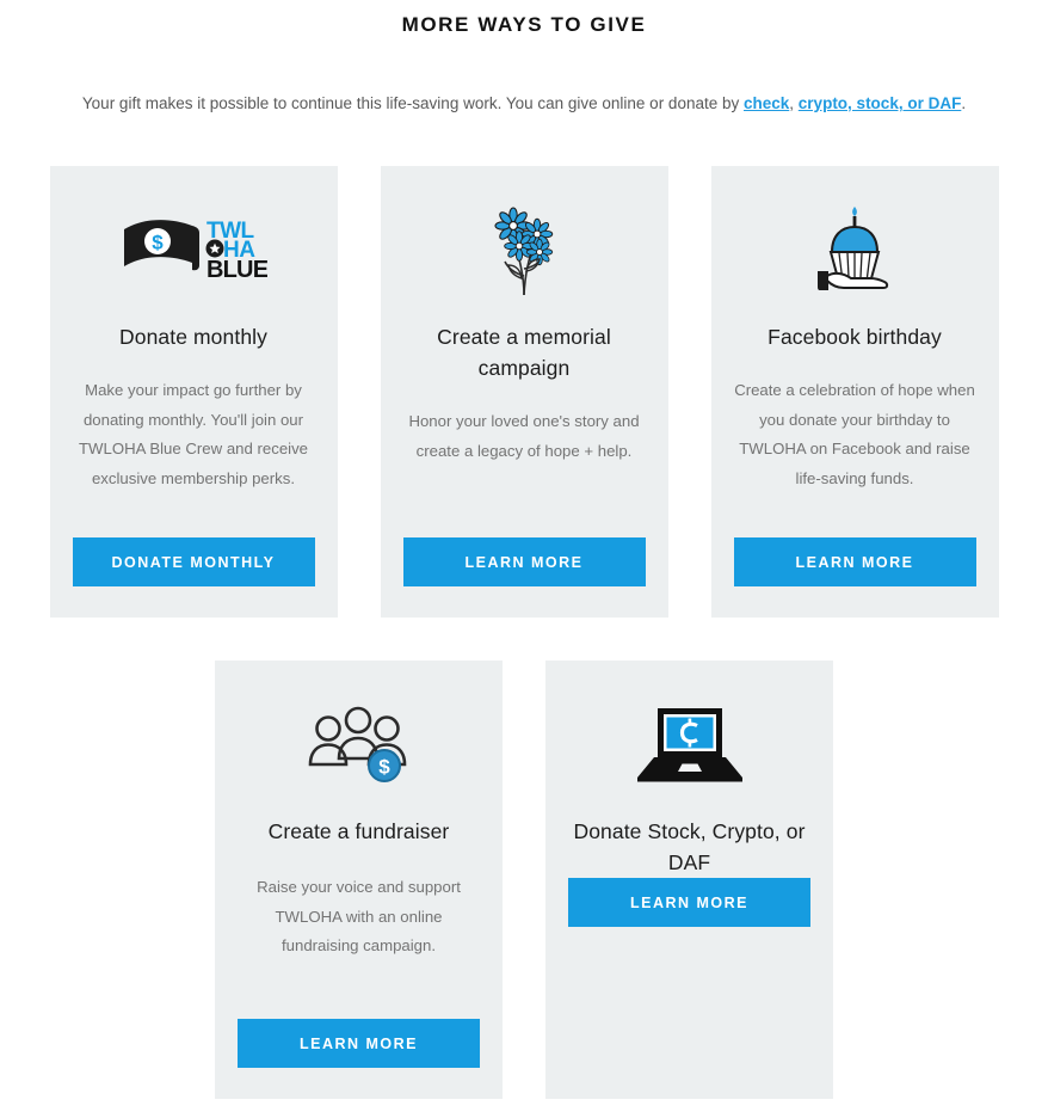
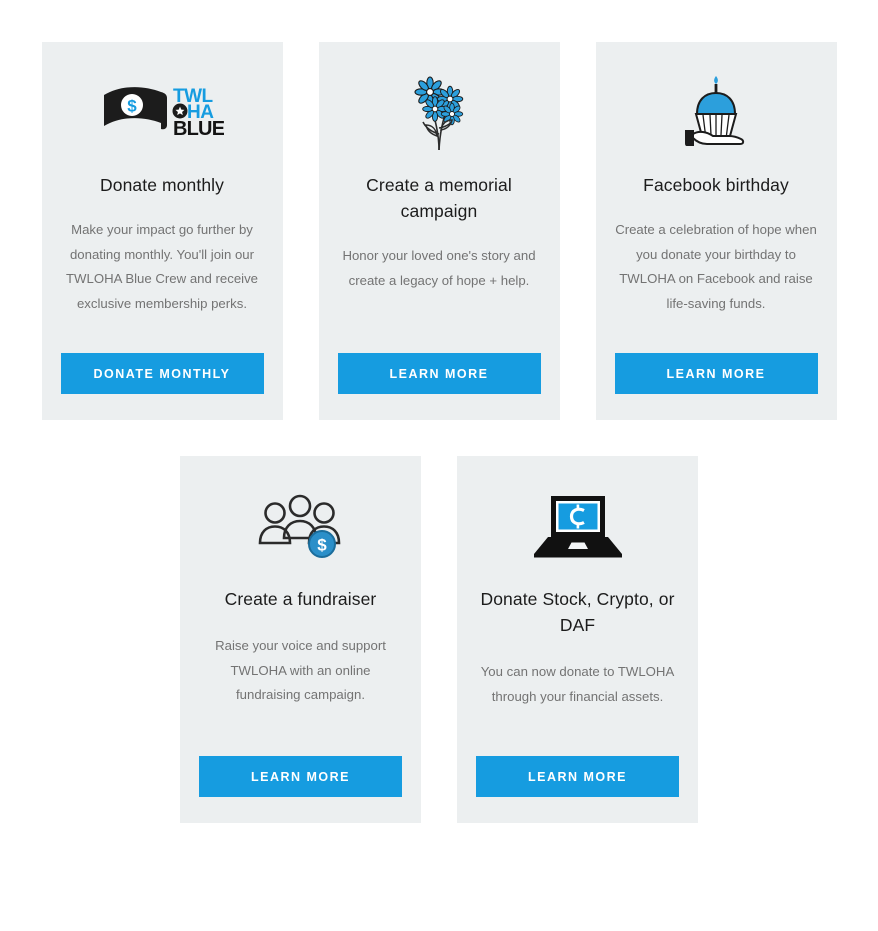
- MORE WAYS TO GIVE
- Your gift makes it possible to continue this life-saving work. You can give online or donate by check, crypto, stock, or DAF.
  $
  TWL
  HA
  BLUE
  Donate monthly
  Make your impact go further by donating monthly. You'll join our TWLOHA Blue Crew and receive exclusive membership perks.
  DONATE MONTHLY
  Create a memorial campaign
  Honor your loved one's story and create a legacy of hope + help.
  LEARN MORE
  Facebook birthday
  Create a celebration of hope when you donate your birthday to TWLOHA on Facebook and raise life-saving funds.
  LEARN MORE
  $
  Create a fundraiser
  Raise your voice and support TWLOHA with an online fundraising campaign.
  LEARN MORE
  Donate Stock, Crypto, or DAF
+ You can now donate to TWLOHA through your financial assets.
  LEARN MORE
